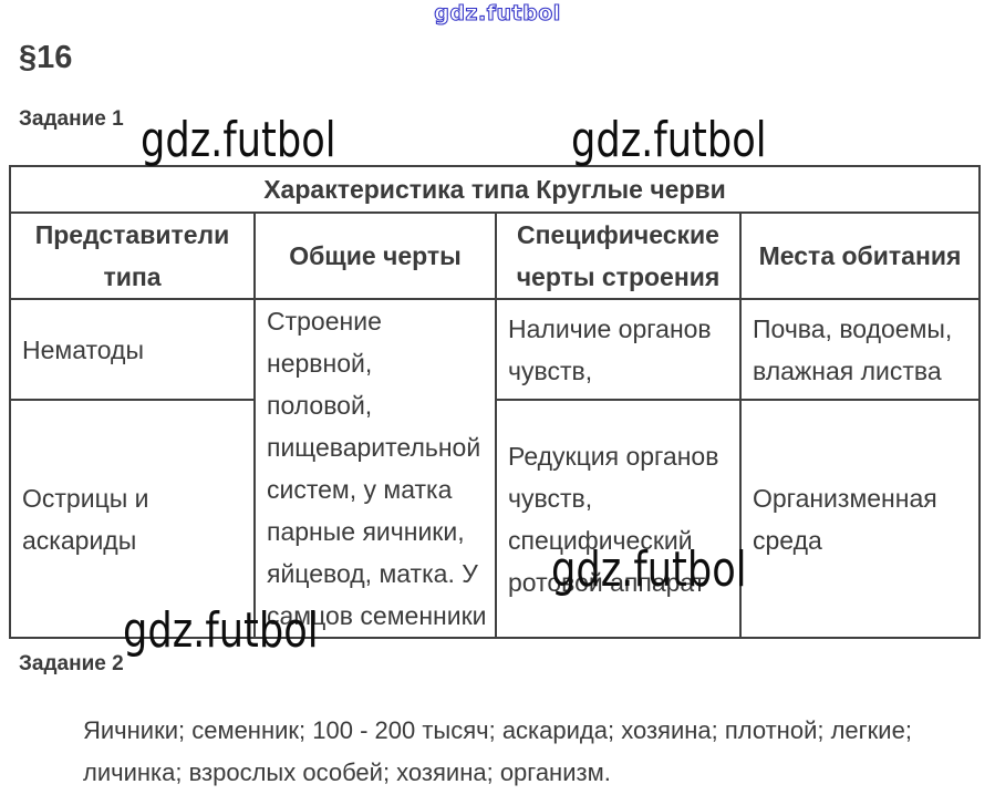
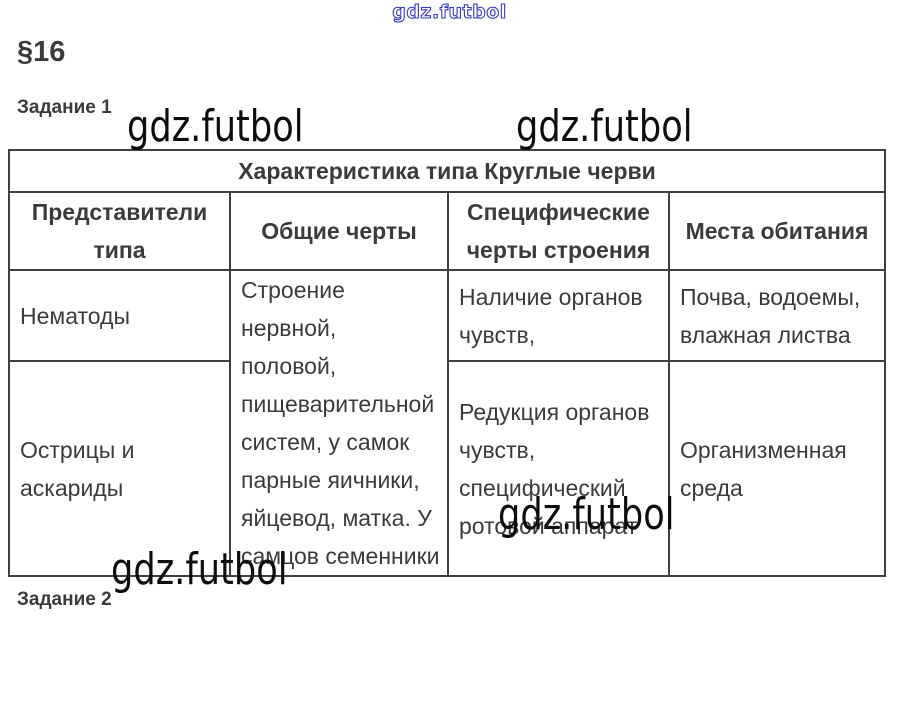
  gdz.futbol
  §16
  Задание 1
  gdz.futbol
  gdz.futbol
  Характеристика типа Круглые черви
  Представители типа	Общие черты	Специфические черты строения	Места обитания
- Нематоды	Строение нервной, половой, пищеварительной систем, у матка парные яичники, яйцевод, матка. У самцов семенники	Наличие органов чувств,	Почва, водоемы, влажная листва
+ Нематоды	Строение нервной, половой, пищеварительной систем, у самок парные яичники, яйцевод, матка. У самцов семенники	Наличие органов чувств,	Почва, водоемы, влажная листва
  Острицы и аскариды	Редукция органов чувств, специфический ротовой аппарат	Организменная среда
  gdz.futbol
  gdz.futbol
  Задание 2
- Яичники; семенник; 100 - 200 тысяч; аскарида; хозяина; плотной; легкие;
- личинка; взрослых особей; хозяина; организм.
